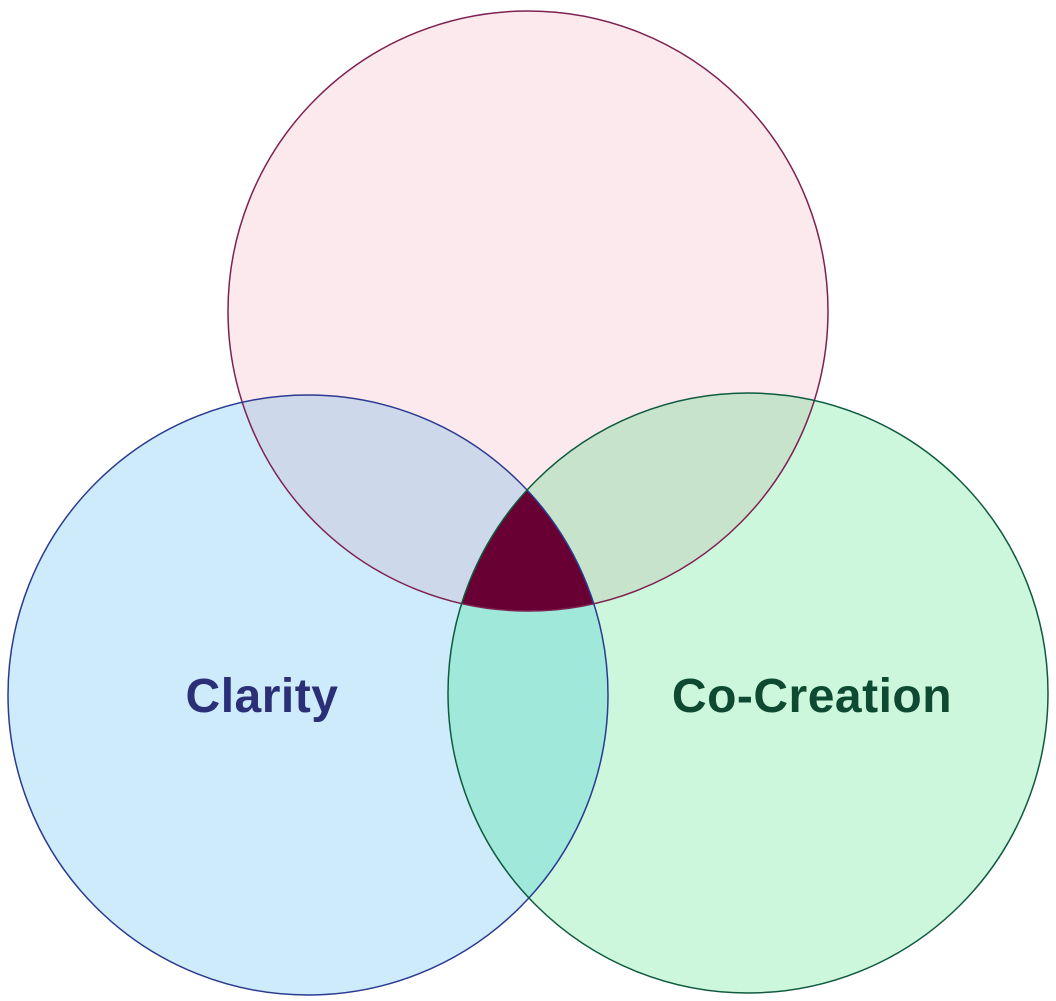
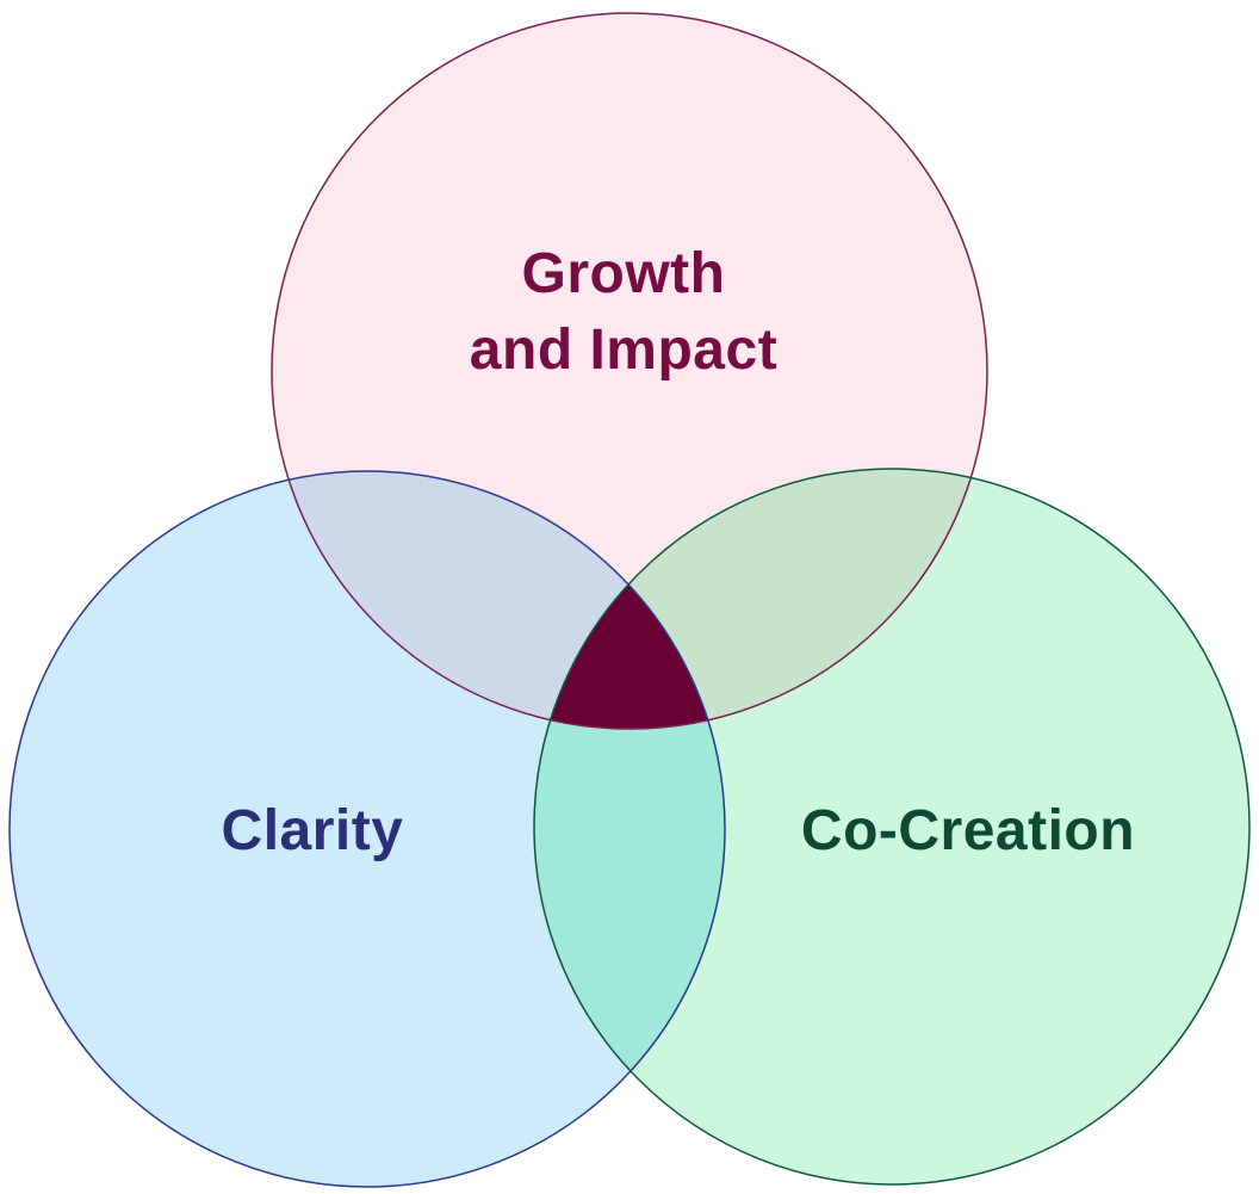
+ Growth
+ and Impact
  Clarity
  Co-Creation
